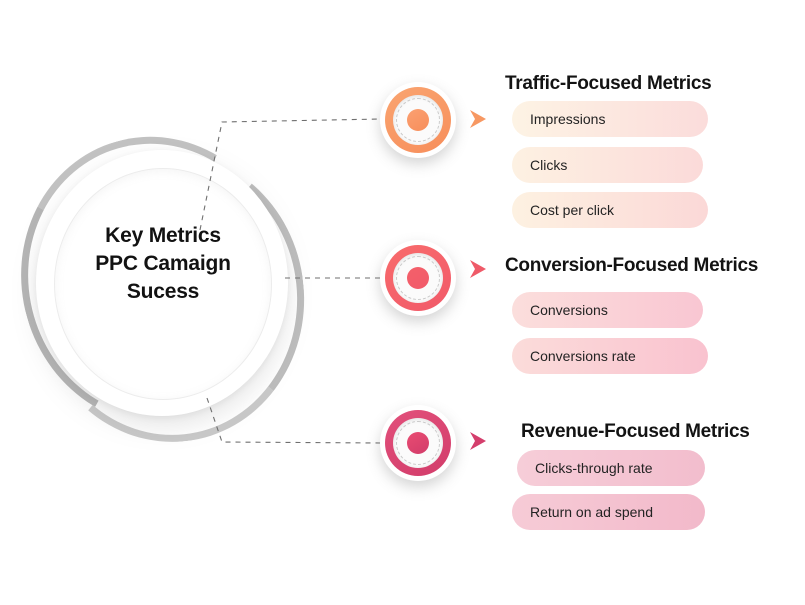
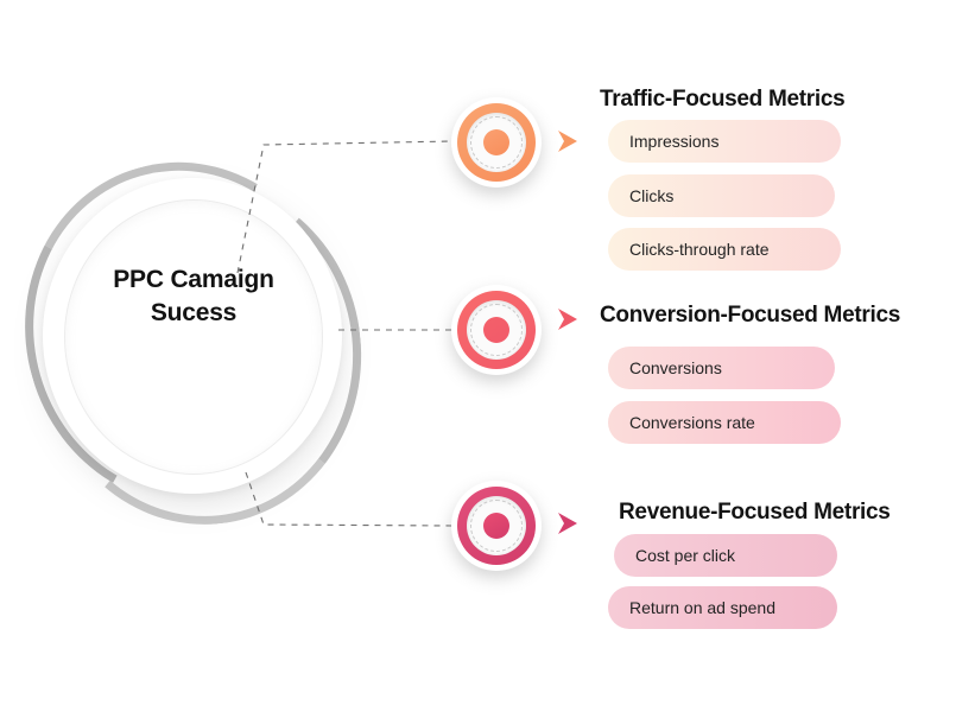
- Key Metrics
  PPC Camaign
  Sucess
  Traffic-Focused Metrics
  Impressions
  Clicks
- Cost per click
+ Clicks-through rate
  Conversion-Focused Metrics
  Conversions
  Conversions rate
  Revenue-Focused Metrics
- Clicks-through rate
+ Cost per click
  Return on ad spend
